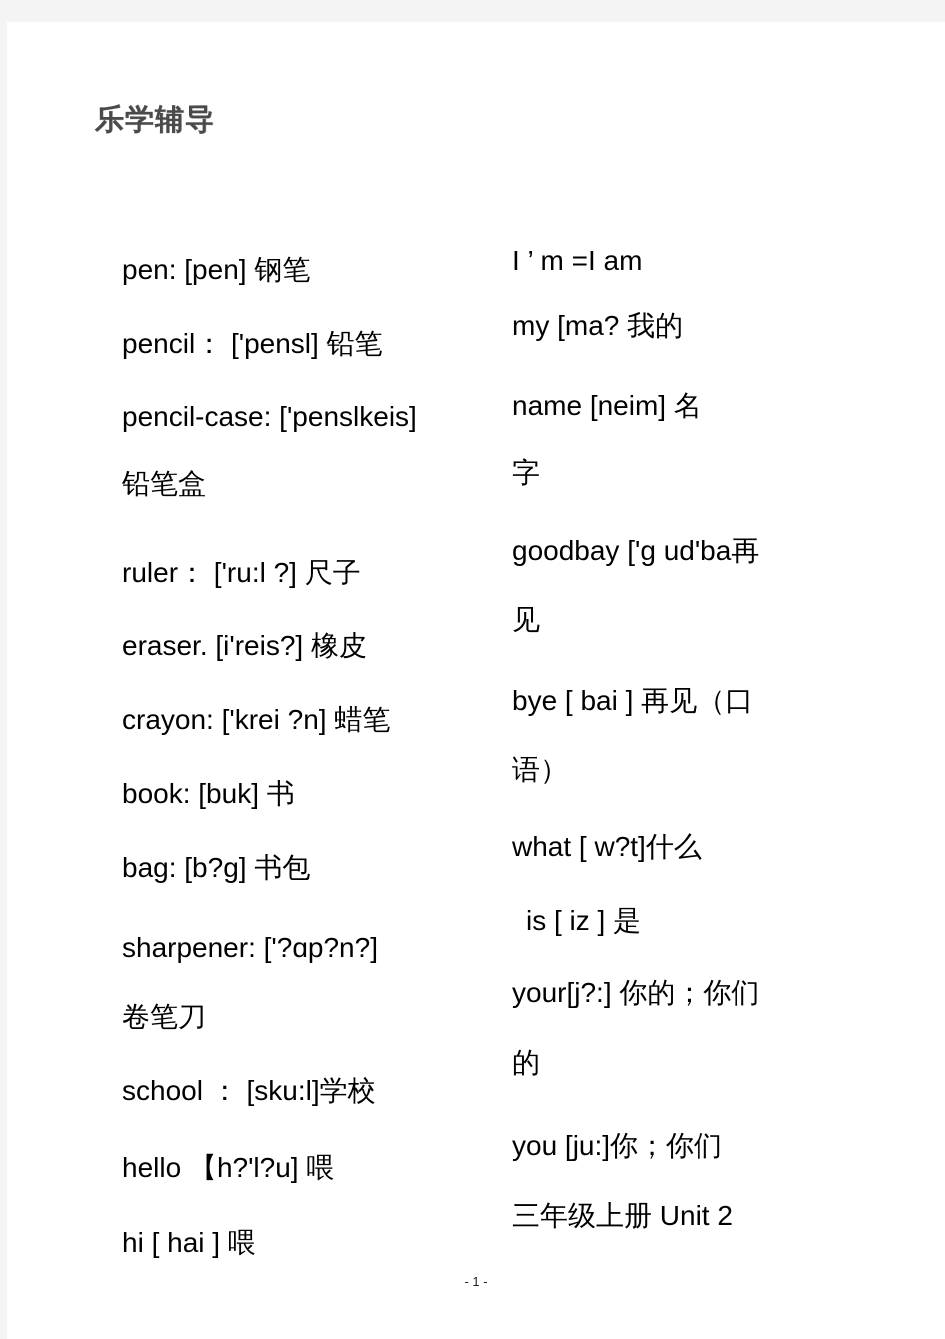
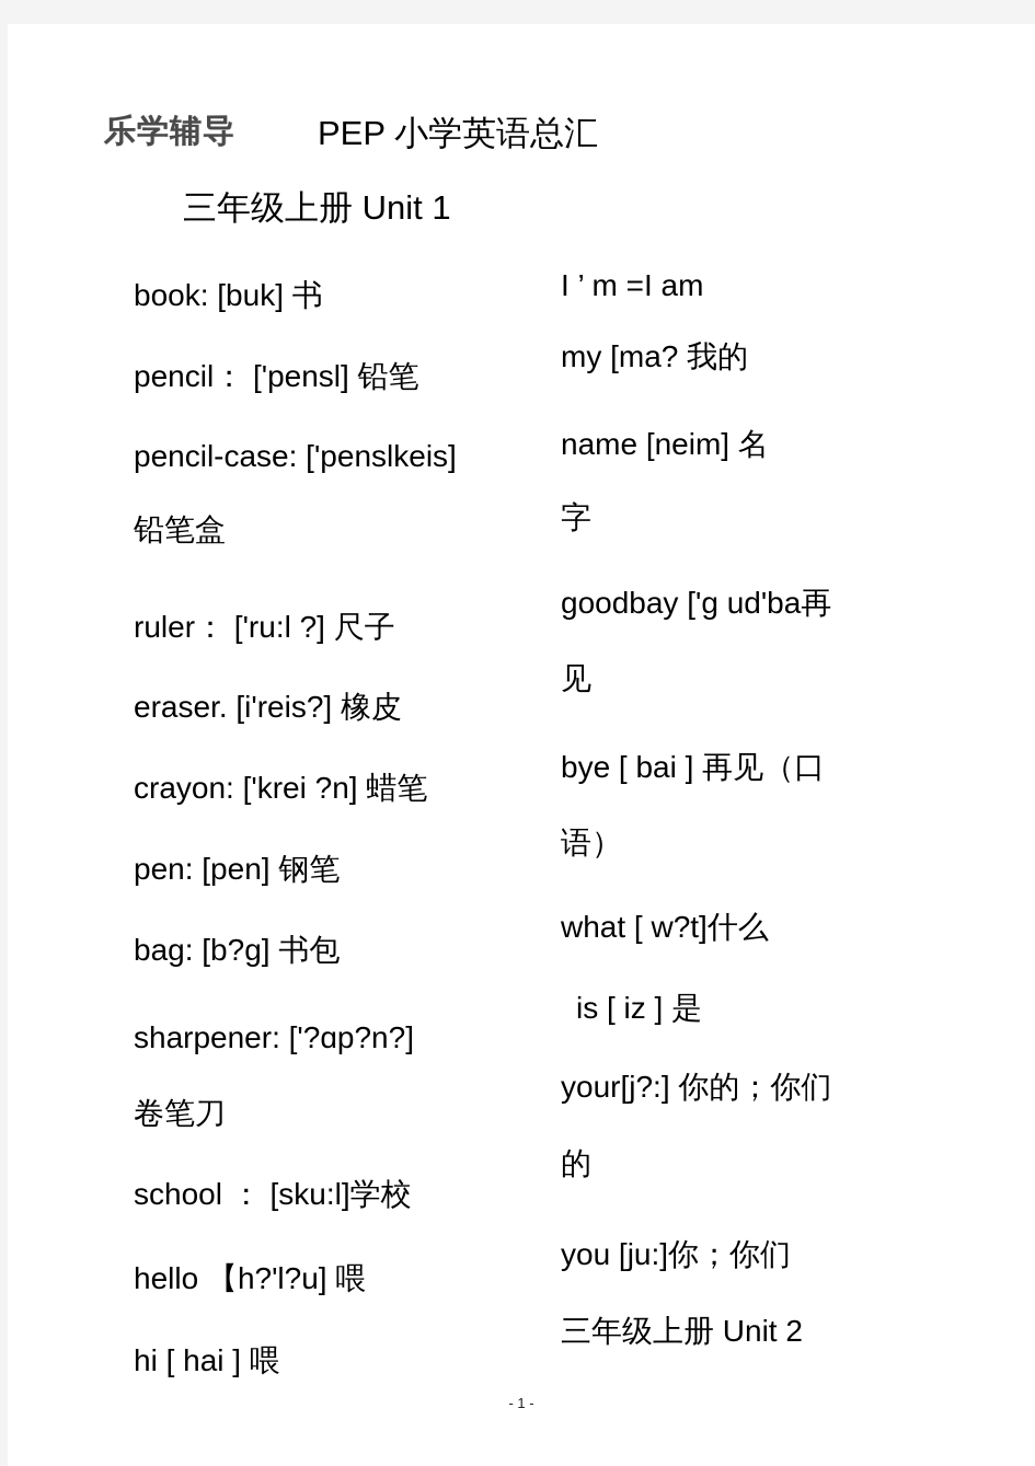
  乐学辅导
+ PEP 小学英语总汇
+ 三年级上册 Unit 1
- pen: [pen] 钢笔
+ book: [buk] 书
  pencil： ['pensl] 铅笔
  pencil-case: ['penslkeis]
  铅笔盒
  ruler： ['ru:l ?] 尺子
  eraser. [i'reis?] 橡皮
  crayon: ['krei ?n] 蜡笔
- book: [buk] 书
+ pen: [pen] 钢笔
  bag: [b?g] 书包
  sharpener: ['?ɑp?n?]
  卷笔刀
  school ： [sku:l]学校
  hello 【h?'l?u] 喂
  hi [ hai ] 喂
  I ’ m =I am
  my [ma? 我的
  name [neim] 名
  字
  goodbay ['ɡ ud'ba再
  见
  bye [ bai ] 再见（口
  语）
  what [ w?t]什么
  is [ iz ] 是
  your[j?:] 你的；你们
  的
  you [ju:]你；你们
  三年级上册 Unit 2
  - 1 -
